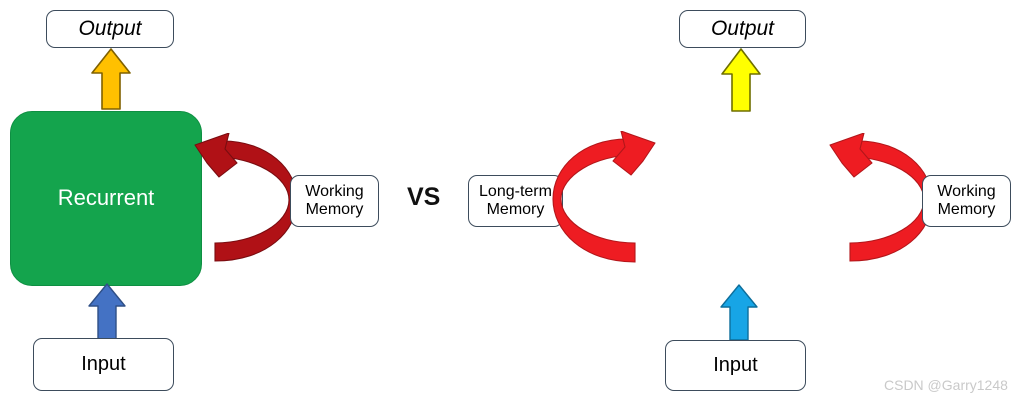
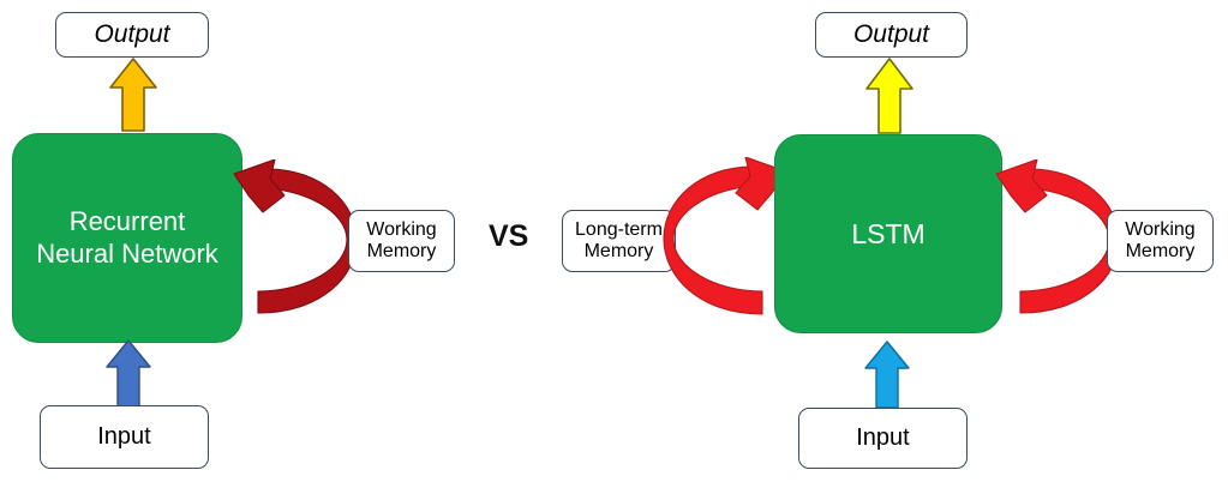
  Output
  Recurrent
+ Neural Network
  Working
  Memory
  Input
  VS
  Output
  Long-term
  Memory
+ LSTM
  Working
  Memory
  Input
- CSDN @Garry1248
